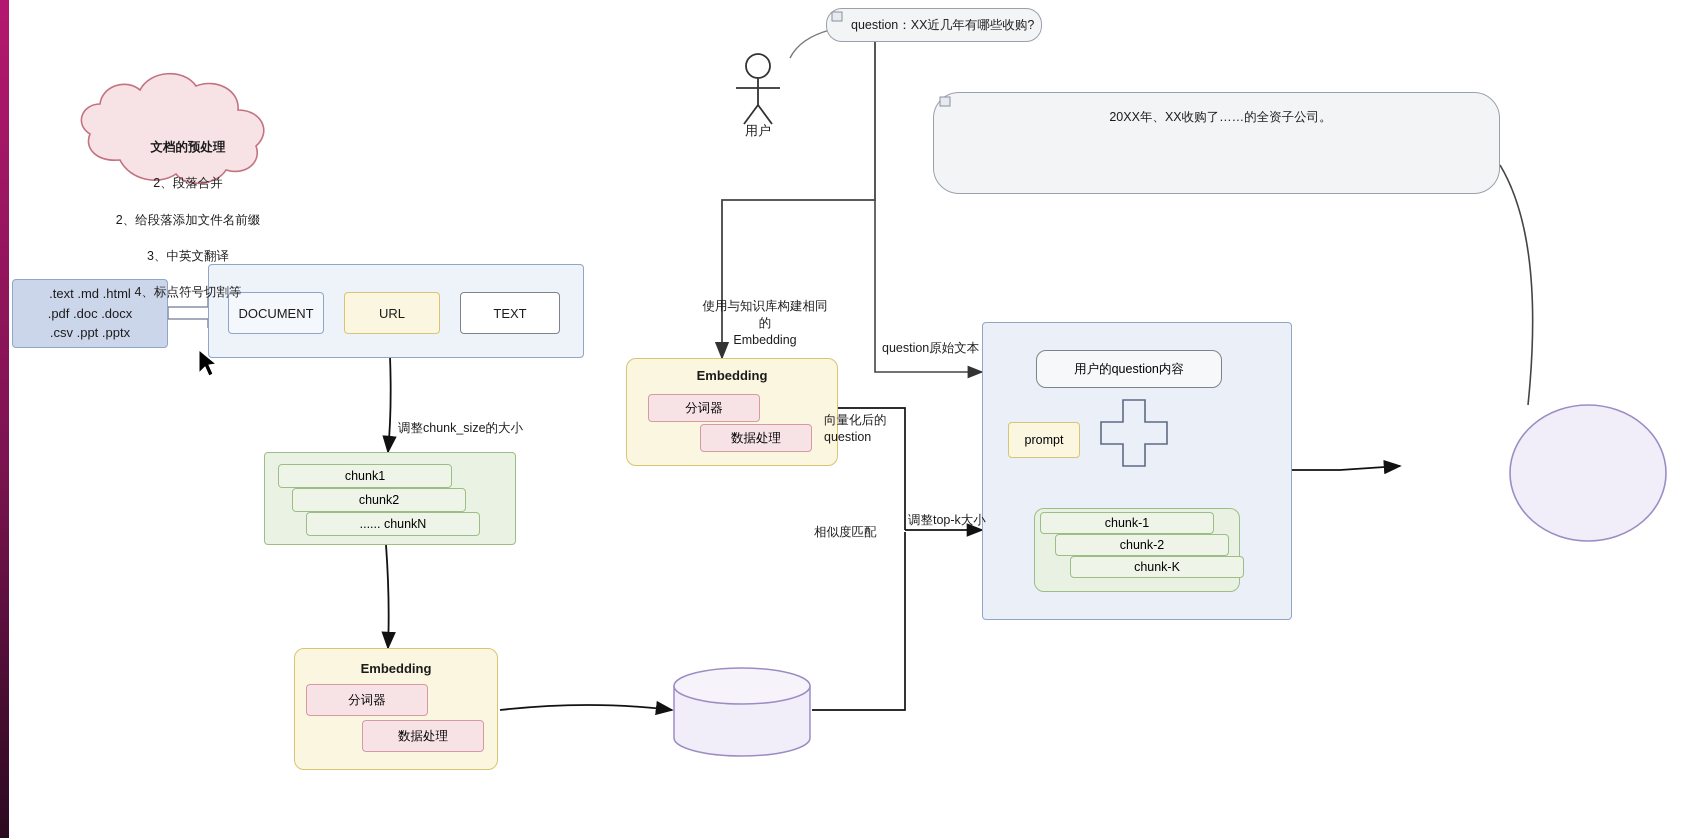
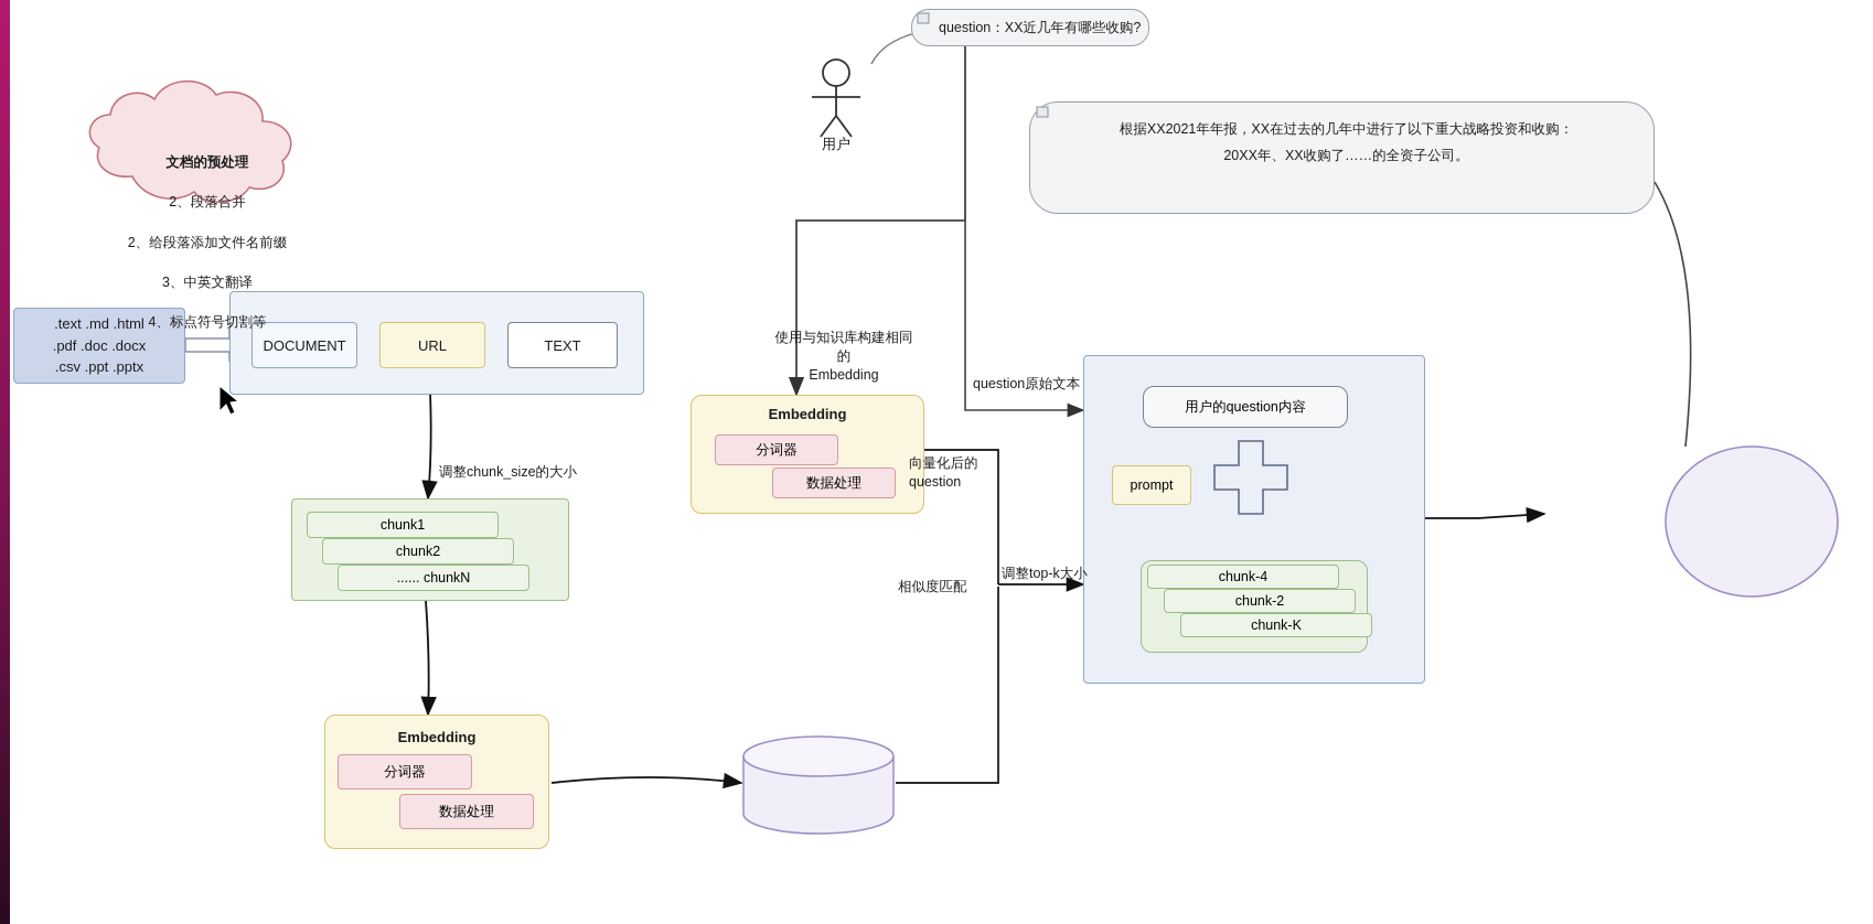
  文档的预处理
  2、段落合并
  2、给段落添加文件名前缀
  3、中英文翻译
  4、标点符号切割等
  .text .md .html
  .pdf .doc .docx
  .csv .ppt .pptx
  DOCUMENT
  URL
  TEXT
  chunk1
  chunk2
  ...... chunkN
  Embedding
  分词器
  数据处理
  用户
  question：XX近几年有哪些收购?
+ 根据XX2021年年报，XX在过去的几年中进行了以下重大战略投资和收购：
  20XX年、XX收购了……的全资子公司。
  Embedding
  分词器
  数据处理
  用户的question内容
  prompt
- chunk-1
+ chunk-4
  chunk-2
  chunk-K
  调整chunk_size的大小
  使用与知识库构建相同的
  Embedding
  question原始文本
  向量化后的
  question
  相似度匹配
  调整top-k大小
